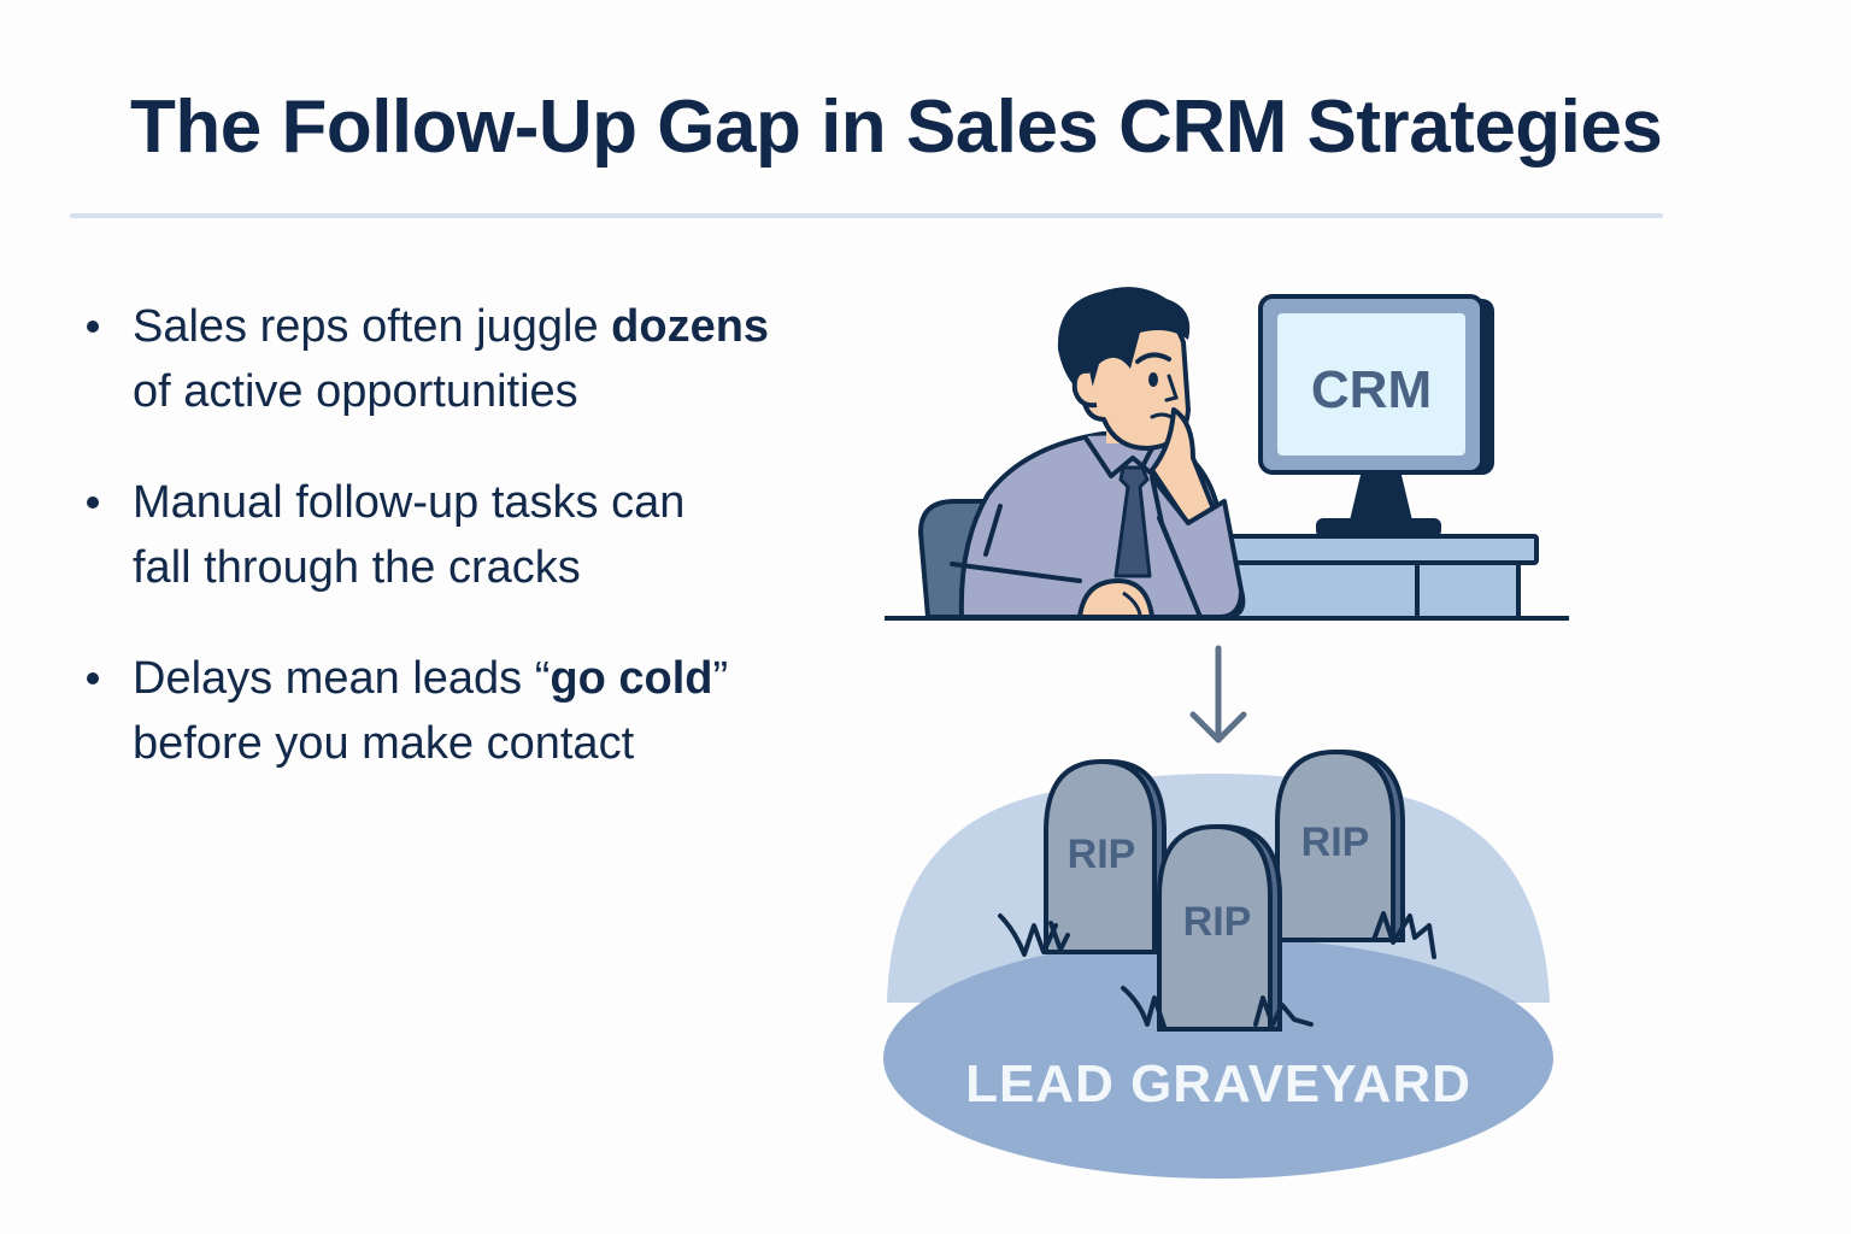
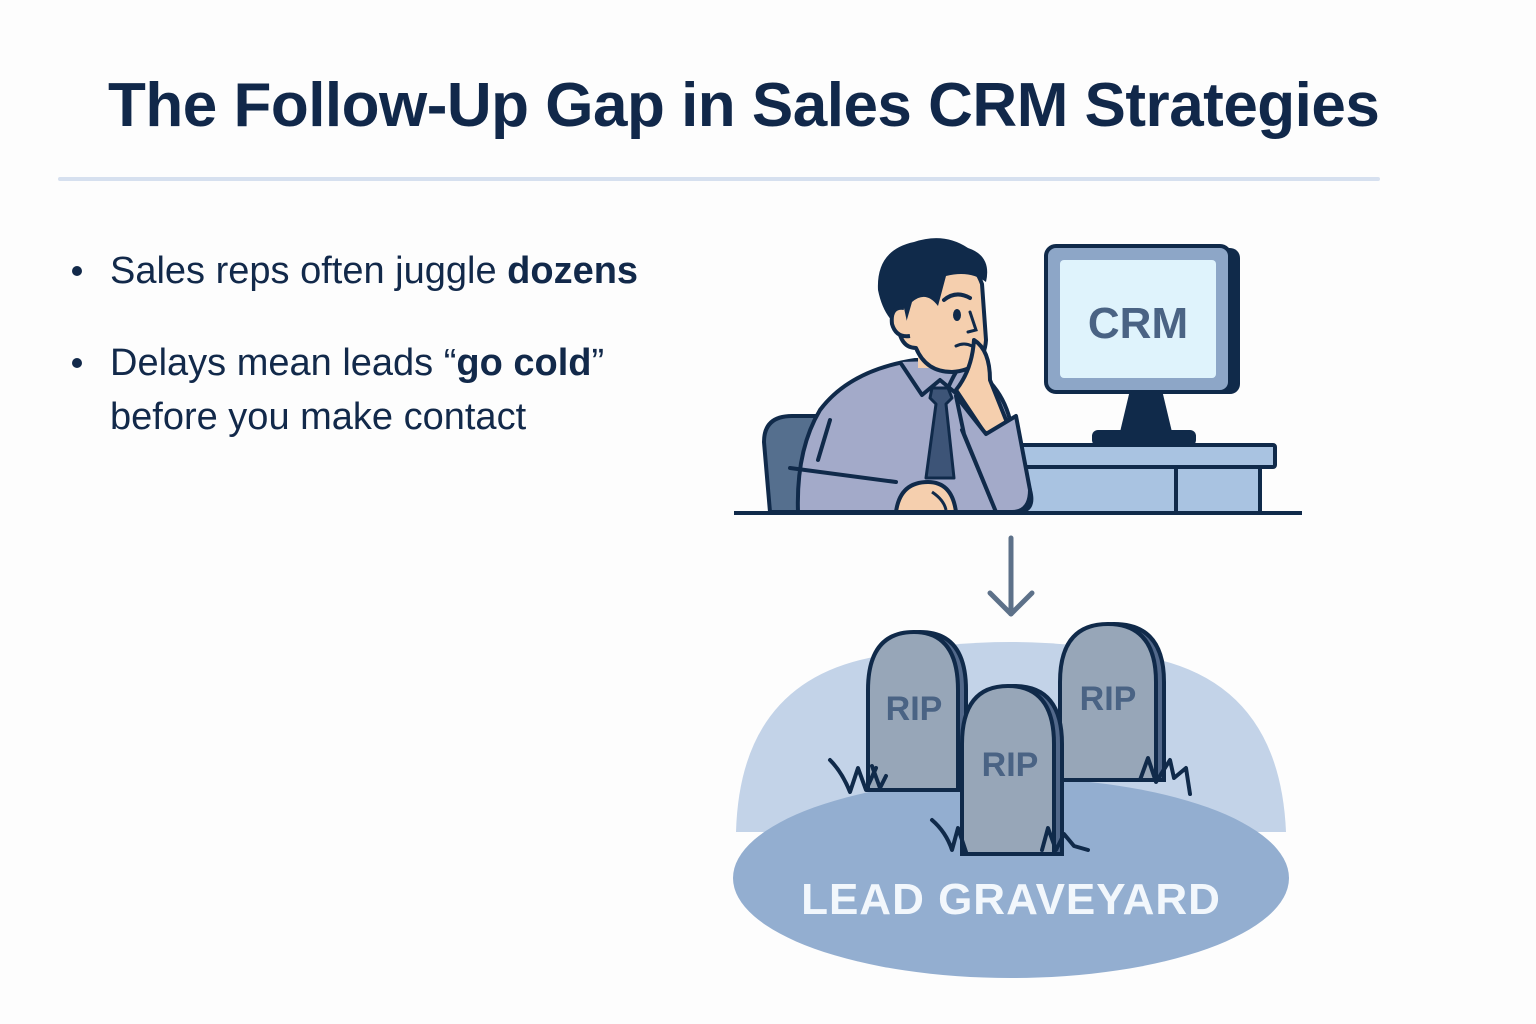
  The Follow-Up Gap in Sales CRM Strategies
  Sales reps often juggle dozens
- of active opportunities
- Manual follow-up tasks can
- fall through the cracks
  Delays mean leads “go cold”
  before you make contact
  CRM
  RIP
  RIP
  RIP
  LEAD GRAVEYARD
